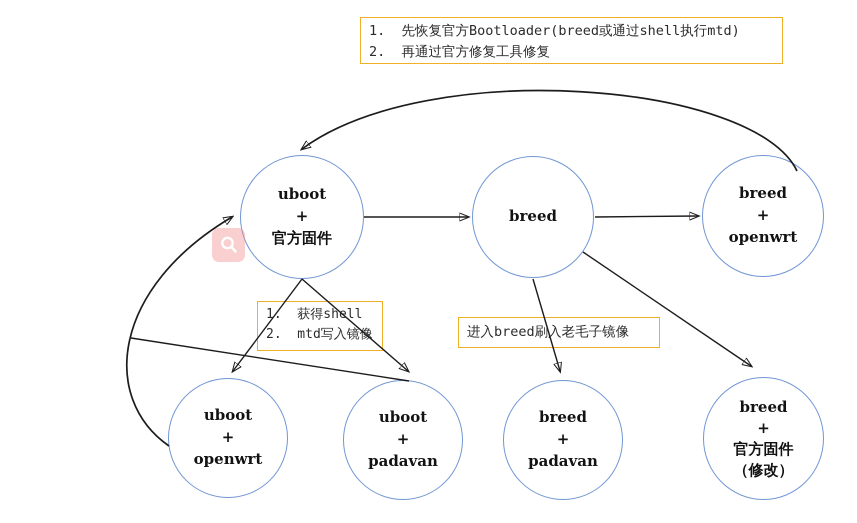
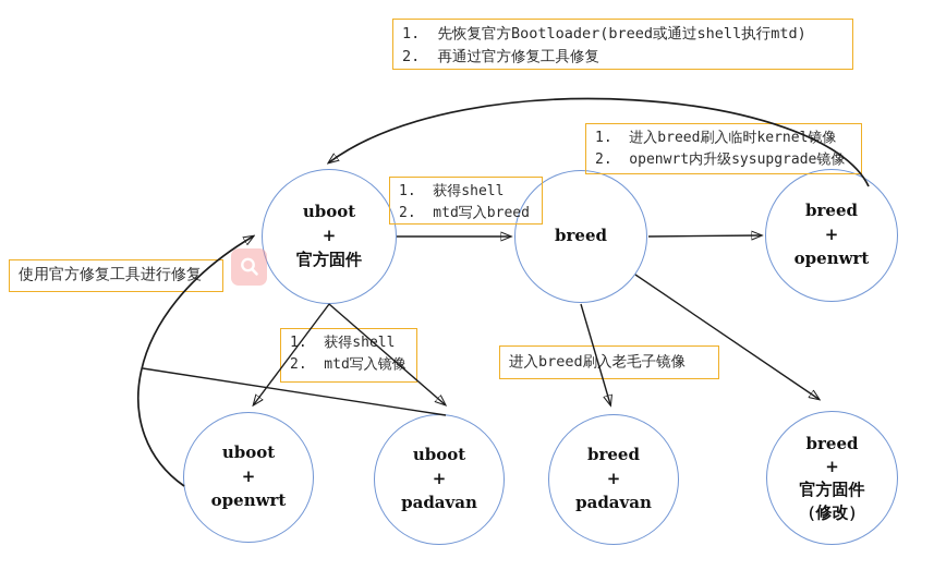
  uboot
  +
  官方固件
  breed
  breed
  +
  openwrt
  uboot
  +
  openwrt
  uboot
  +
  padavan
  breed
  +
  padavan
  breed
  +
  官方固件
  （修改）
  1. 先恢复官方Bootloader(breed或通过shell执行mtd)
  2. 再通过官方修复工具修复
+ 1. 进入breed刷入临时kernel镜像
+ 2. openwrt内升级sysupgrade镜像
+ 1. 获得shell
+ 2. mtd写入breed
+ 使用官方修复工具进行修复
  1. 获得shll
  2. mtd写入镜
  进入breed刷入老毛子镜像
